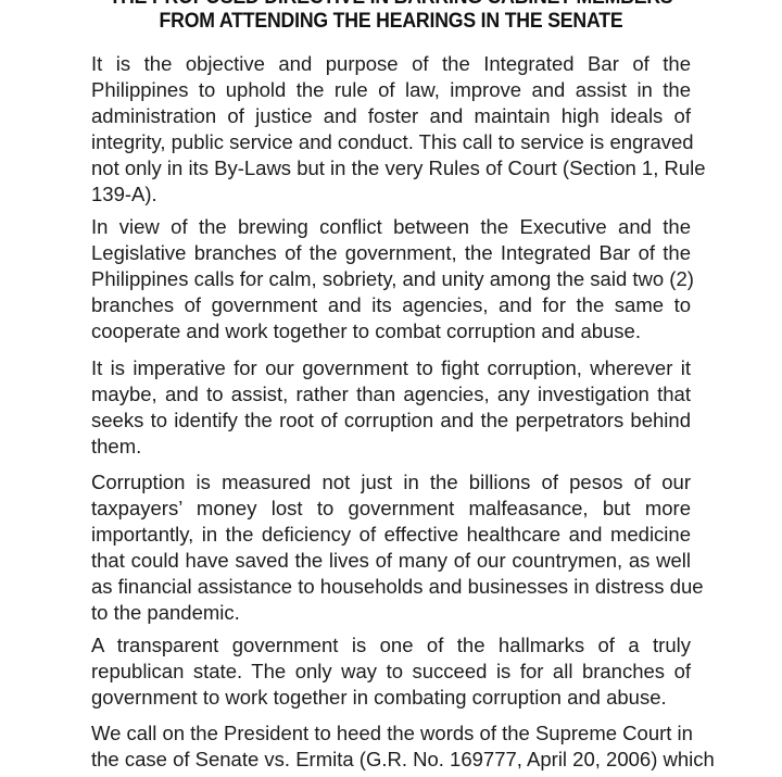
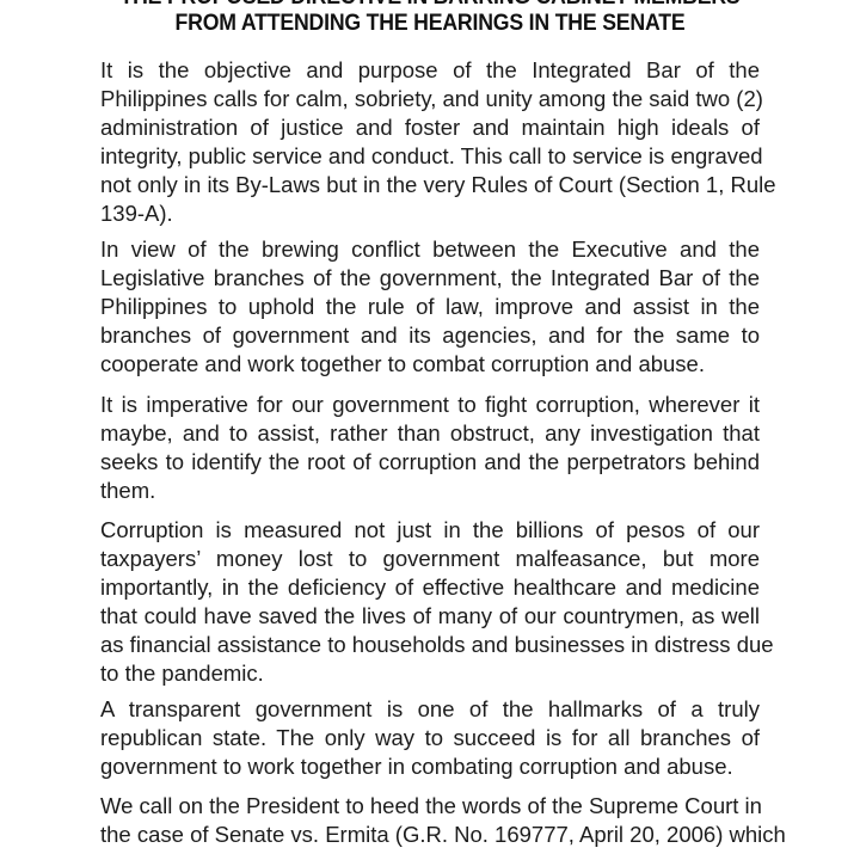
  FROM ATTENDING THE HEARINGS IN THE SENATE
  It is the objective and purpose of the Integrated Bar of the
- Philippines to uphold the rule of law, improve and assist in the
+ Philippines calls for calm, sobriety, and unity among the said two (2)
  administration of justice and foster and maintain high ideals of
  integrity, public service and conduct. This call to service is engraved
  not only in its By-Laws but in the very Rules of Court (Section 1, Rule
  139-A).
  In view of the brewing conflict between the Executive and the
  Legislative branches of the government, the Integrated Bar of the
- Philippines calls for calm, sobriety, and unity among the said two (2)
+ Philippines to uphold the rule of law, improve and assist in the
  branches of government and its agencies, and for the same to
  cooperate and work together to combat corruption and abuse.
  It is imperative for our government to fight corruption, wherever it
- maybe, and to assist, rather than agencies, any investigation that
+ maybe, and to assist, rather than obstruct, any investigation that
  seeks to identify the root of corruption and the perpetrators behind
  them.
  Corruption is measured not just in the billions of pesos of our
  taxpayers’ money lost to government malfeasance, but more
  importantly, in the deficiency of effective healthcare and medicine
  that could have saved the lives of many of our countrymen, as well
  as financial assistance to households and businesses in distress due
  to the pandemic.
  A transparent government is one of the hallmarks of a truly
  republican state. The only way to succeed is for all branches of
  government to work together in combating corruption and abuse.
  We call on the President to heed the words of the Supreme Court in
  the case of Senate vs. Ermita (G.R. No. 169777, April 20, 2006) which
